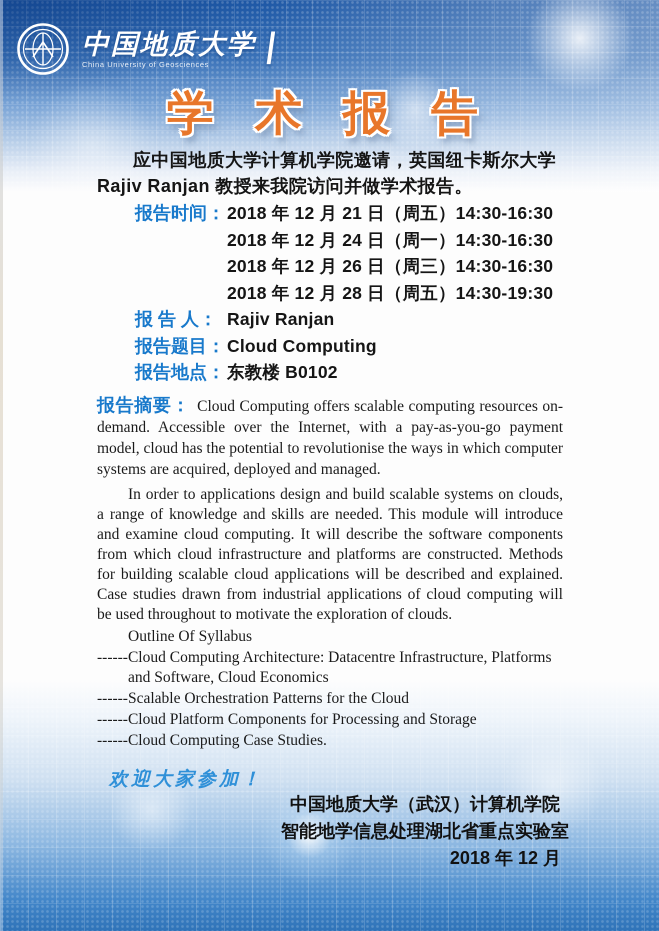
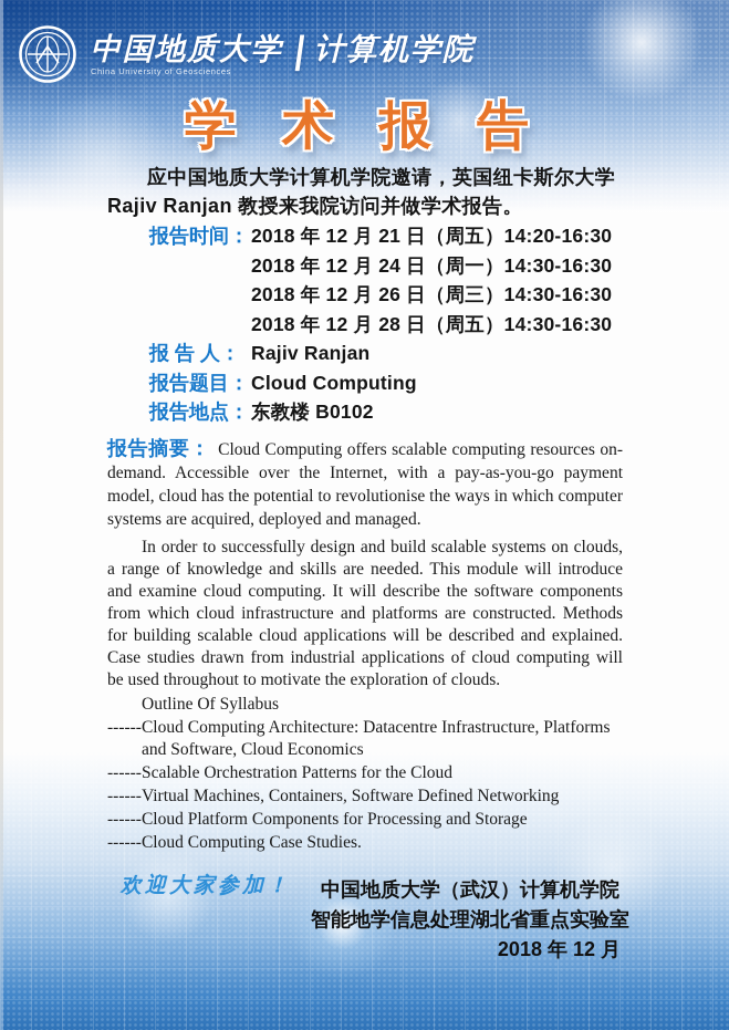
  中国地质大学
  China University of Geosciences
+ 计算机学院
  学 术 报 告
  应中国地质大学计算机学院邀请，英国纽卡斯尔大学 Rajiv Ranjan 教授来我院访问并做学术报告。
  报告时间：
- 2018 年 12 月 21 日（周五）14:30-16:30
+ 2018 年 12 月 21 日（周五）14:20-16:30
  2018 年 12 月 24 日（周一）14:30-16:30
  2018 年 12 月 26 日（周三）14:30-16:30
- 2018 年 12 月 28 日（周五）14:30-19:30
+ 2018 年 12 月 28 日（周五）14:30-16:30
  报 告 人：
  Rajiv Ranjan
  报告题目：
  Cloud Computing
  报告地点：
  东教楼 B0102
  报告摘要： Cloud Computing offers scalable computing resources on-demand. Accessible over the Internet, with a pay-as-you-go payment model, cloud has the potential to revolutionise the ways in which computer systems are acquired, deployed and managed.
- In order to applications design and build scalable systems on clouds, a range of knowledge and skills are needed. This module will introduce and examine cloud computing. It will describe the software components from which cloud infrastructure and platforms are constructed. Methods for building scalable cloud applications will be described and explained. Case studies drawn from industrial applications of cloud computing will be used throughout to motivate the exploration of clouds.
+ In order to successfully design and build scalable systems on clouds, a range of knowledge and skills are needed. This module will introduce and examine cloud computing. It will describe the software components from which cloud infrastructure and platforms are constructed. Methods for building scalable cloud applications will be described and explained. Case studies drawn from industrial applications of cloud computing will be used throughout to motivate the exploration of clouds.
  Outline Of Syllabus
  ------Cloud Computing Architecture: Datacentre Infrastructure, Platforms and Software, Cloud Economics
  ------Scalable Orchestration Patterns for the Cloud
+ ------Virtual Machines, Containers, Software Defined Networking
  ------Cloud Platform Components for Processing and Storage
  ------Cloud Computing Case Studies.
  欢迎大家参加！
  中国地质大学（武汉）计算机学院
  智能地学信息处理湖北省重点实验室
  2018 年 12 月
